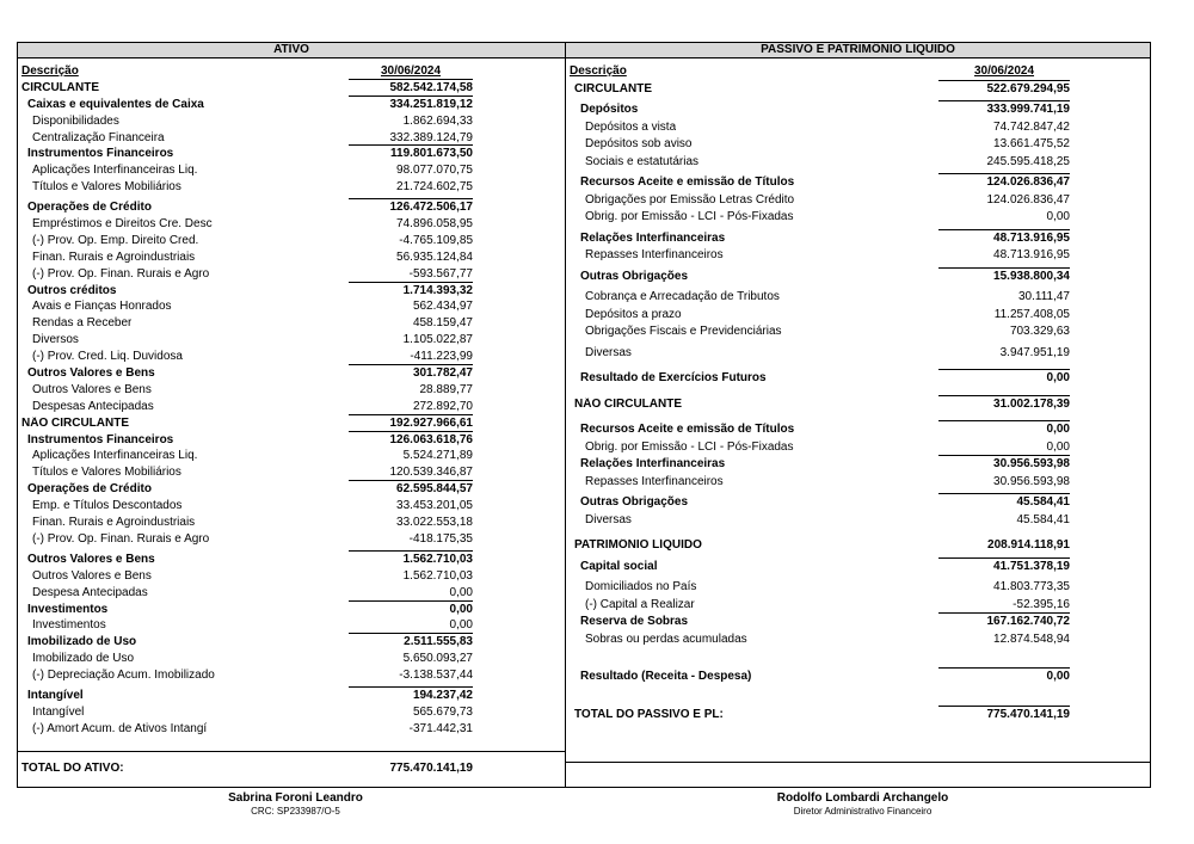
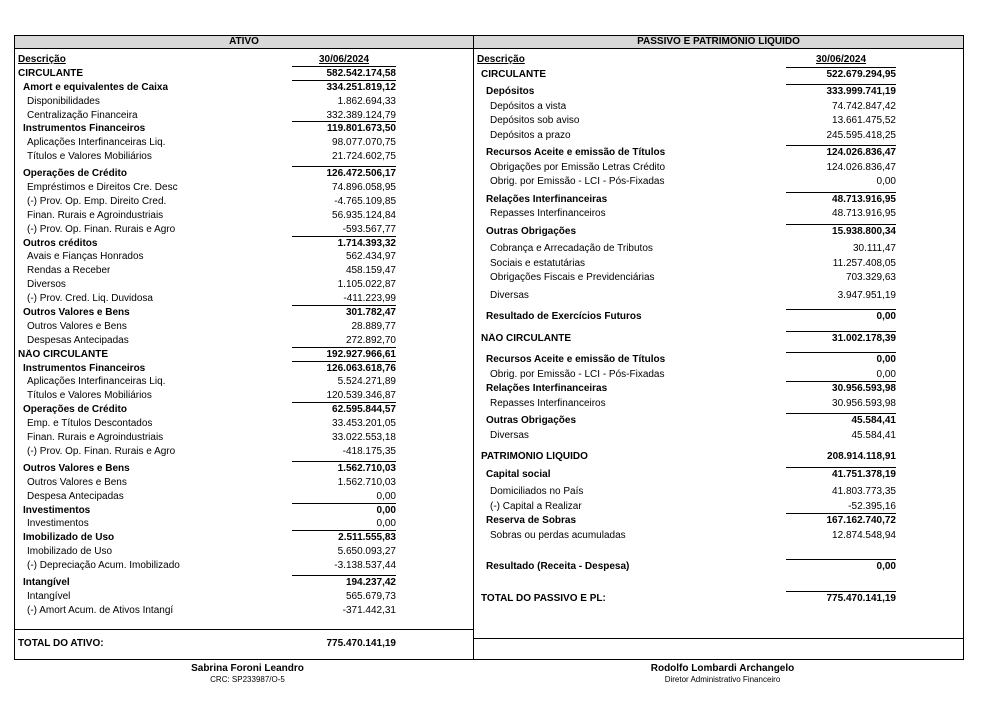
  ATIVO
  Descrição
  30/06/2024
  CIRCULANTE
  582.542.174,58
- Caixas e equivalentes de Caixa
+ Amort e equivalentes de Caixa
  334.251.819,12
  Disponibilidades
  1.862.694,33
  Centralização Financeira
  332.389.124,79
  Instrumentos Financeiros
  119.801.673,50
  Aplicações Interfinanceiras Liq.
  98.077.070,75
  Títulos e Valores Mobiliários
  21.724.602,75
  Operações de Crédito
  126.472.506,17
  Empréstimos e Direitos Cre. Desc
  74.896.058,95
  (-) Prov. Op. Emp. Direito Cred.
  -4.765.109,85
  Finan. Rurais e Agroindustriais
  56.935.124,84
  (-) Prov. Op. Finan. Rurais e Agro
  -593.567,77
  Outros créditos
  1.714.393,32
  Avais e Fianças Honrados
  562.434,97
  Rendas a Receber
  458.159,47
  Diversos
  1.105.022,87
  (-) Prov. Cred. Liq. Duvidosa
  -411.223,99
  Outros Valores e Bens
  301.782,47
  Outros Valores e Bens
  28.889,77
  Despesas Antecipadas
  272.892,70
  NÃO CIRCULANTE
  192.927.966,61
  Instrumentos Financeiros
  126.063.618,76
  Aplicações Interfinanceiras Liq.
  5.524.271,89
  Títulos e Valores Mobiliários
  120.539.346,87
  Operações de Crédito
  62.595.844,57
  Emp. e Títulos Descontados
  33.453.201,05
  Finan. Rurais e Agroindustriais
  33.022.553,18
  (-) Prov. Op. Finan. Rurais e Agro
  -418.175,35
  Outros Valores e Bens
  1.562.710,03
  Outros Valores e Bens
  1.562.710,03
  Despesa Antecipadas
  0,00
  Investimentos
  0,00
  Investimentos
  0,00
  Imobilizado de Uso
  2.511.555,83
  Imobilizado de Uso
  5.650.093,27
  (-) Depreciação Acum. Imobilizado
  -3.138.537,44
  Intangível
  194.237,42
  Intangível
  565.679,73
  (-) Amort Acum. de Ativos Intangí
  -371.442,31
  TOTAL DO ATIVO:
  775.470.141,19
  PASSIVO E PATRIMÔNIO LÍQUIDO
  Descrição
  30/06/2024
  CIRCULANTE
  522.679.294,95
  Depósitos
  333.999.741,19
  Depósitos a vista
  74.742.847,42
  Depósitos sob aviso
  13.661.475,52
- Sociais e estatutárias
+ Depósitos a prazo
  245.595.418,25
  Recursos Aceite e emissão de Títulos
  124.026.836,47
  Obrigações por Emissão Letras Crédito
  124.026.836,47
  Obrig. por Emissão - LCI - Pós-Fixadas
  0,00
  Relações Interfinanceiras
  48.713.916,95
  Repasses Interfinanceiros
  48.713.916,95
  Outras Obrigações
  15.938.800,34
  Cobrança e Arrecadação de Tributos
  30.111,47
- Depósitos a prazo
+ Sociais e estatutárias
  11.257.408,05
  Obrigações Fiscais e Previdenciárias
  703.329,63
  Diversas
  3.947.951,19
  Resultado de Exercícios Futuros
  0,00
  NÃO CIRCULANTE
  31.002.178,39
  Recursos Aceite e emissão de Títulos
  0,00
  Obrig. por Emissão - LCI - Pós-Fixadas
  0,00
  Relações Interfinanceiras
  30.956.593,98
  Repasses Interfinanceiros
  30.956.593,98
  Outras Obrigações
  45.584,41
  Diversas
  45.584,41
  PATRIMÔNIO LÍQUIDO
  208.914.118,91
  Capital social
  41.751.378,19
  Domiciliados no País
  41.803.773,35
  (-) Capital a Realizar
  -52.395,16
  Reserva de Sobras
  167.162.740,72
  Sobras ou perdas acumuladas
  12.874.548,94
  Resultado (Receita - Despesa)
  0,00
  TOTAL DO PASSIVO E PL:
  775.470.141,19
  Sabrina Foroni Leandro
  CRC: SP233987/O-5
  Rodolfo Lombardi Archangelo
  Diretor Administrativo Financeiro
